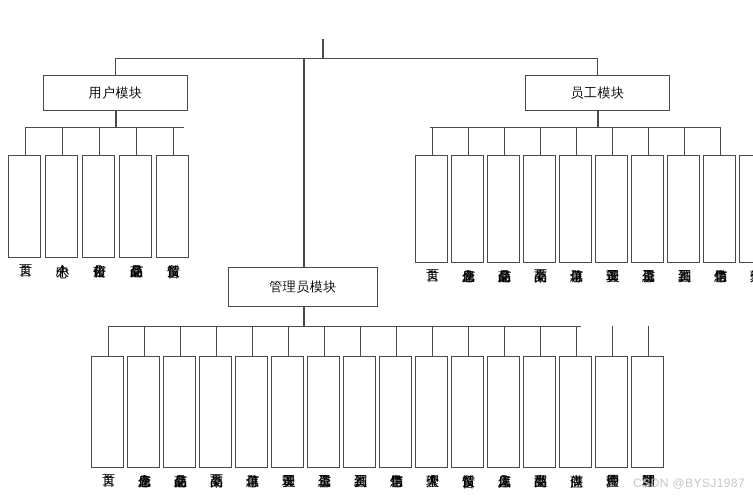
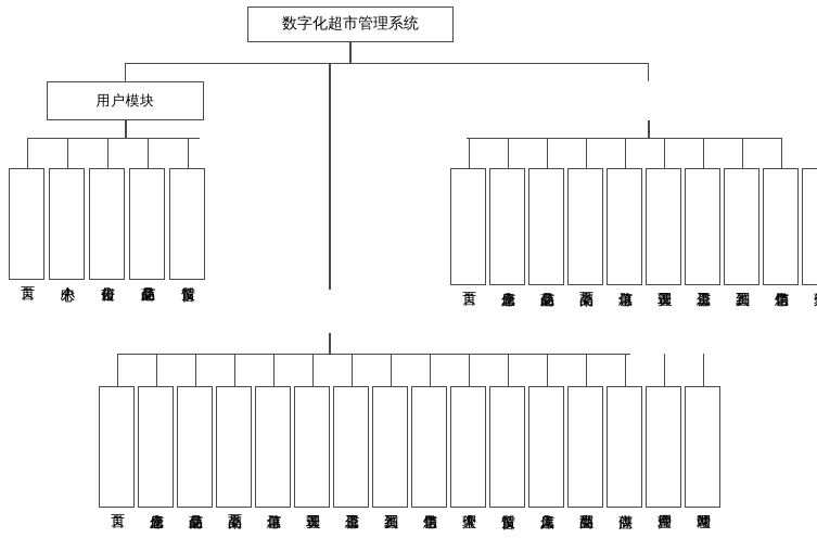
+ 数字化超市管理系统
  用户模块
- 管理员模块
- 员工模块
- CSDN @BYSJ1987
